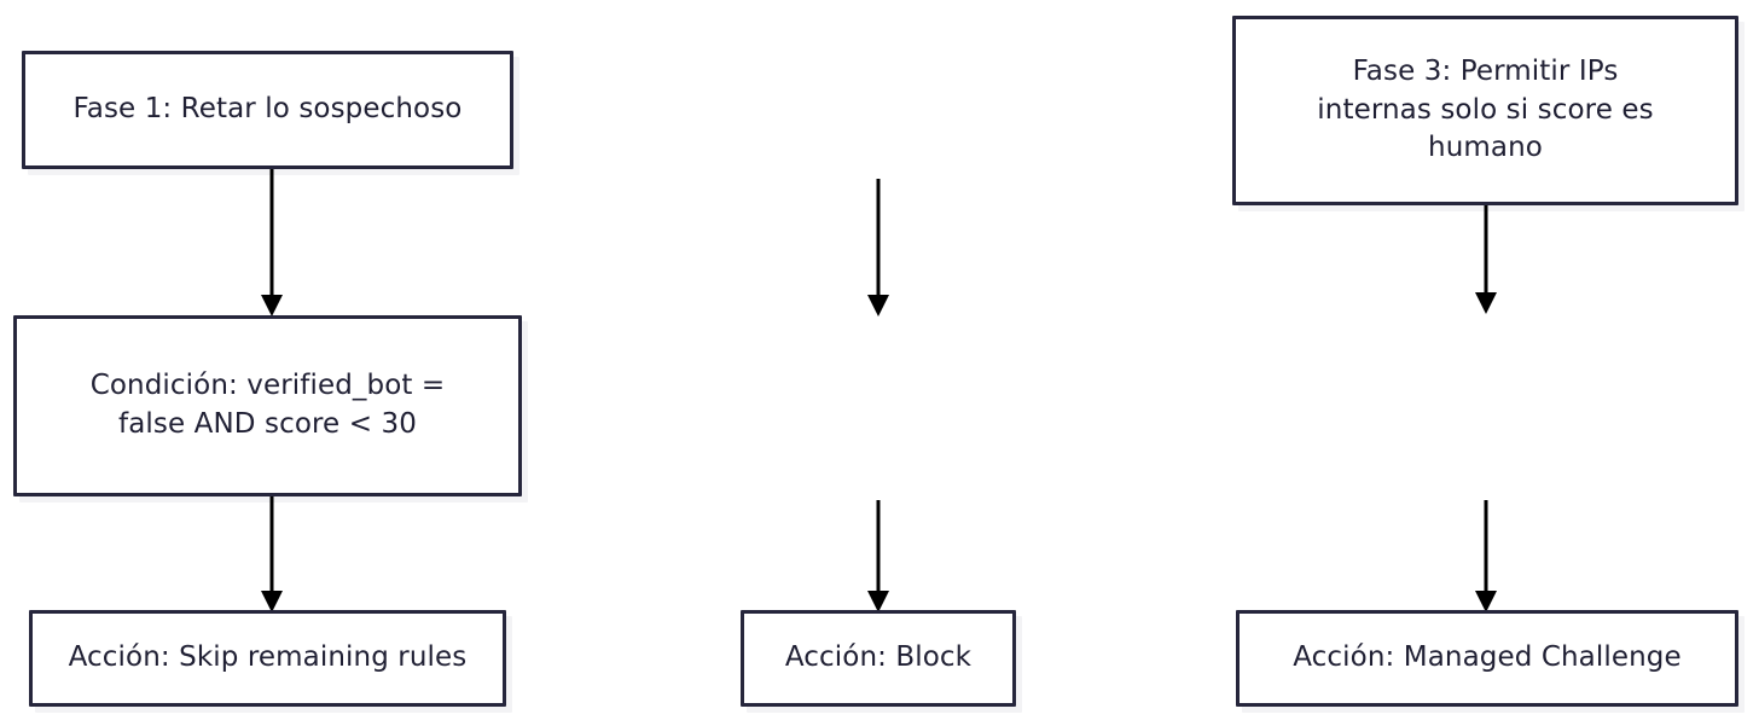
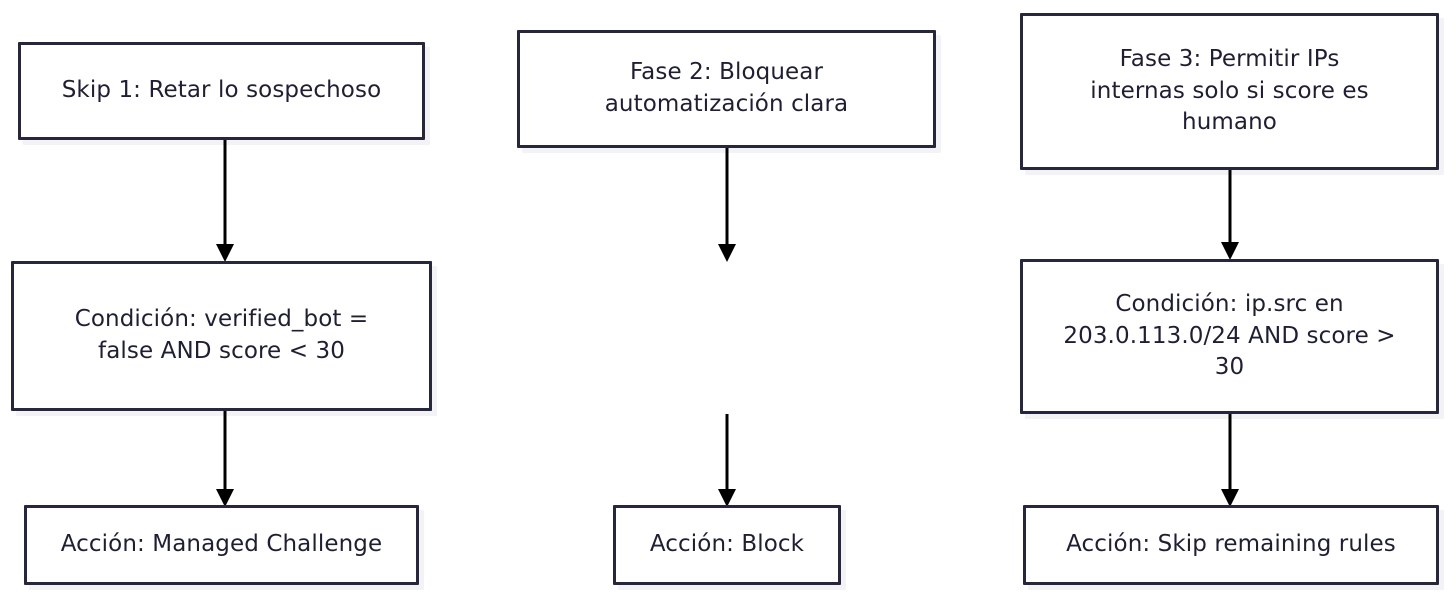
- Fase 1: Retar lo sospechoso
+ Skip 1: Retar lo sospechoso
  Condición: verified_bot =
  false AND score < 30
- Acción: Skip remaining rules
+ Acción: Managed Challenge
+ Fase 2: Bloquear
+ automatización clara
  Acción: Block
  Fase 3: Permitir IPs
  internas solo si score es
  humano
+ Condición: ip.src en
+ 203.0.113.0/24 AND score >
+ 30
- Acción: Managed Challenge
+ Acción: Skip remaining rules
